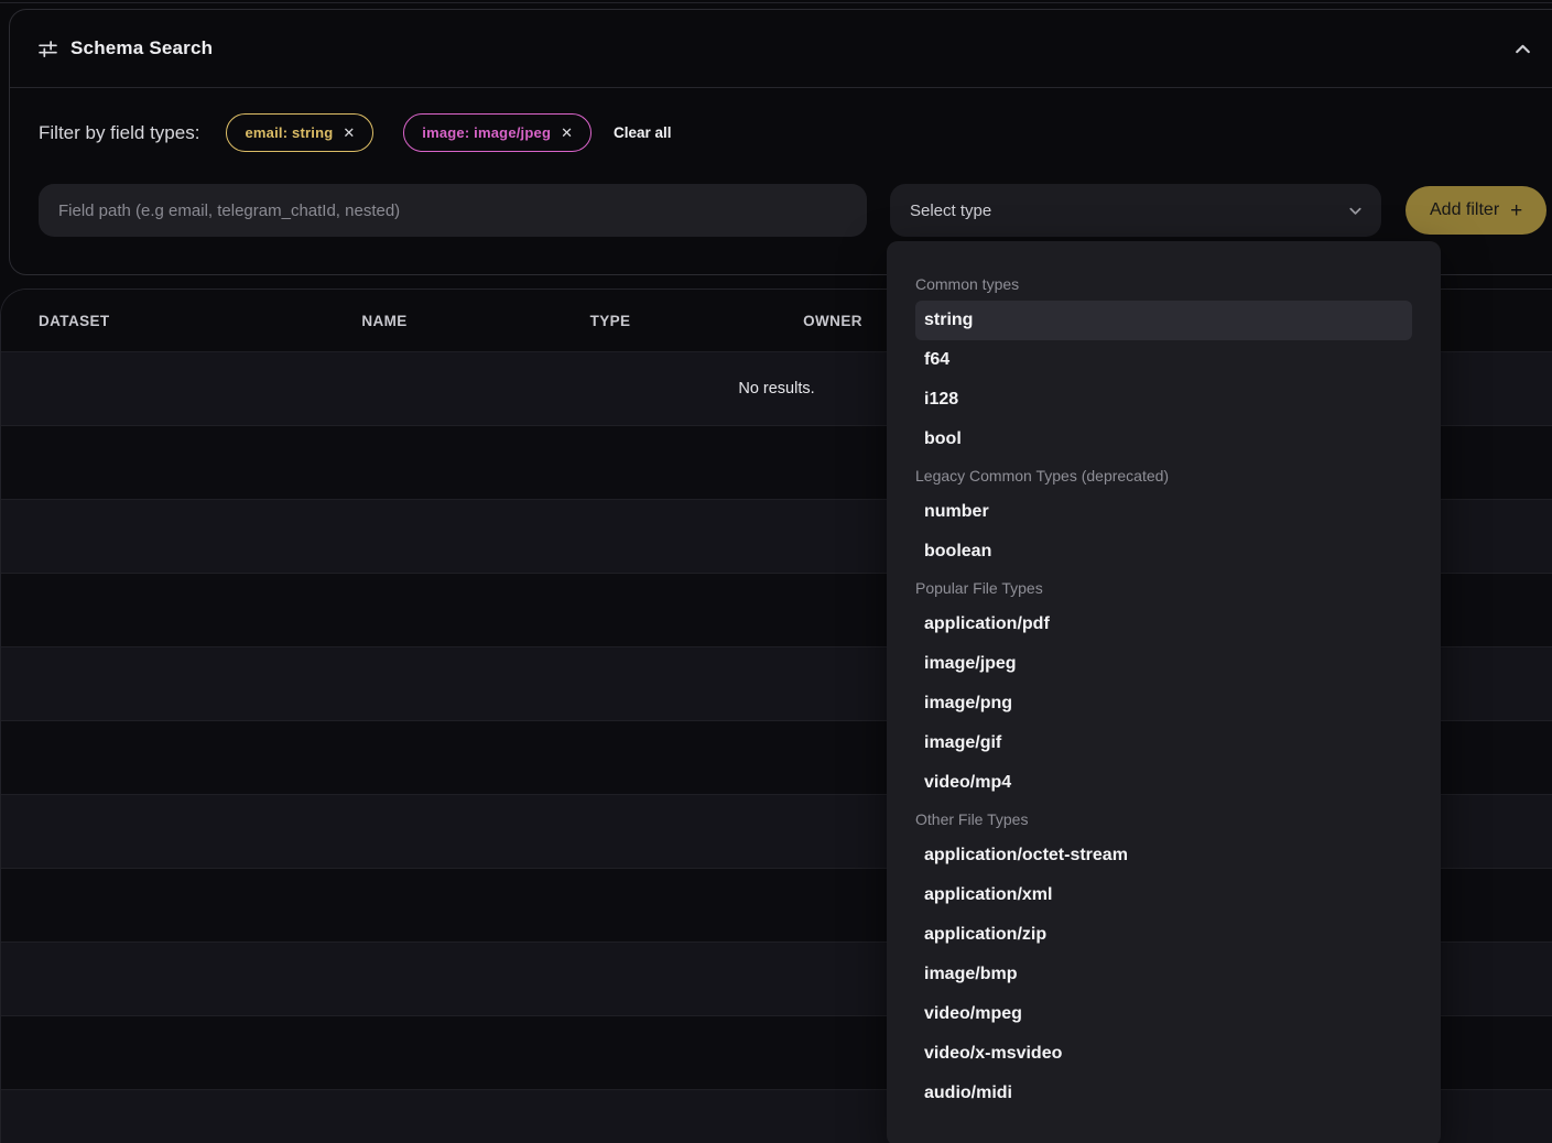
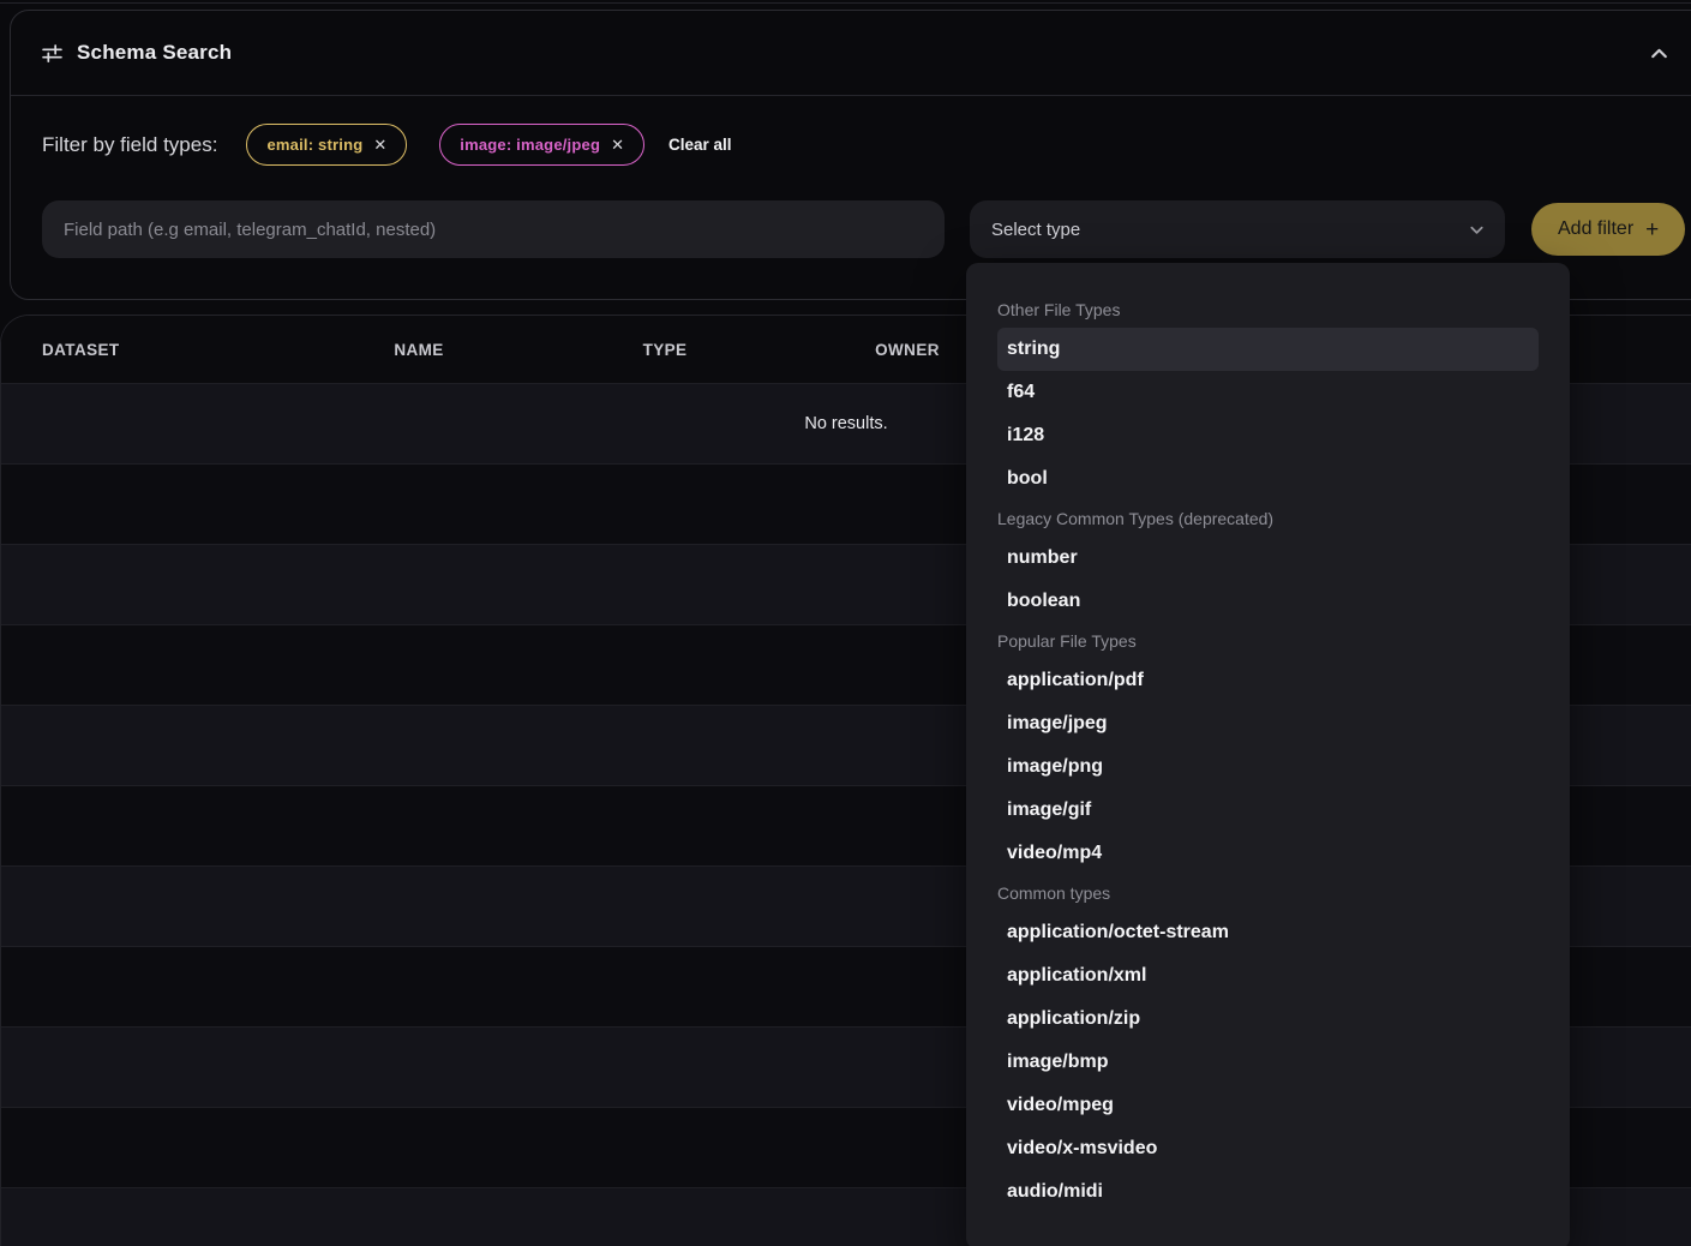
  Schema Search
  Filter by field types:
  email: string
  ✕
  image: image/jpeg
  ✕
  Clear all
  Field path (e.g email, telegram_chatId, nested)
  Select type
  Add filter
  +
  DATASET
  NAME
  TYPE
  OWNER
  No results.
- Common types
+ Other File Types
  string
  f64
  i128
  bool
  Legacy Common Types (deprecated)
  number
  boolean
  Popular File Types
  application/pdf
  image/jpeg
  image/png
  image/gif
  video/mp4
- Other File Types
+ Common types
  application/octet-stream
  application/xml
  application/zip
  image/bmp
  video/mpeg
  video/x-msvideo
  audio/midi
